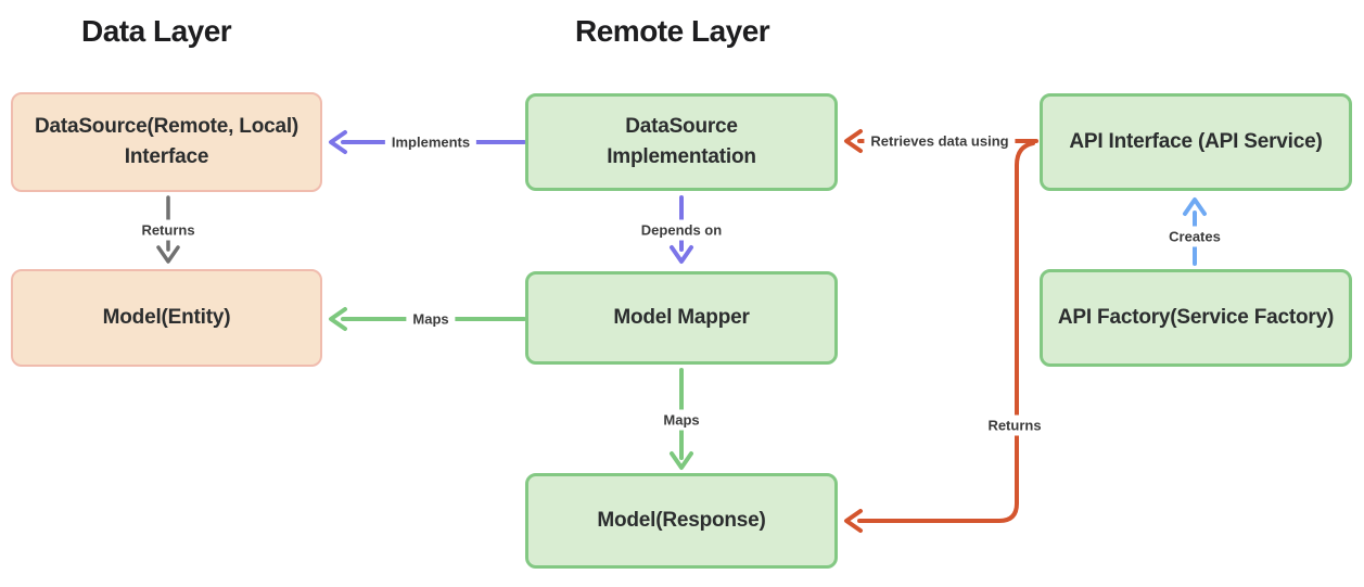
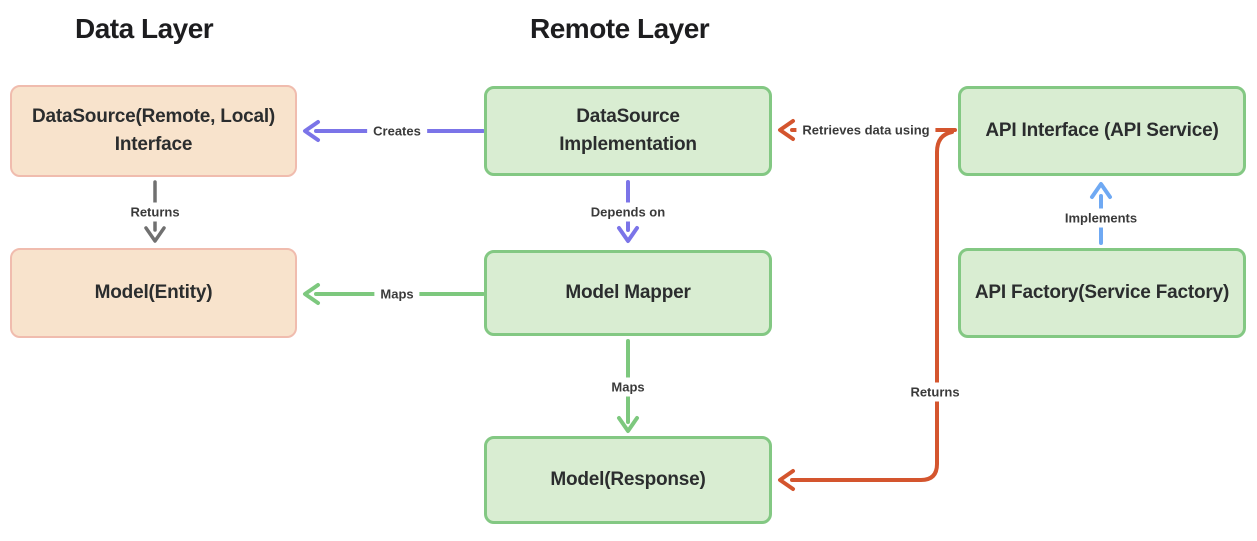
  Data Layer
  Remote Layer
  DataSource(Remote, Local)
  Interface
  Model(Entity)
  DataSource
  Implementation
  Model Mapper
  Model(Response)
  API Interface (API Service)
  API Factory(Service Factory)
- Implements
+ Creates
  Returns
  Depends on
  Maps
  Maps
- Creates
+ Implements
  Retrieves data using
  Returns
